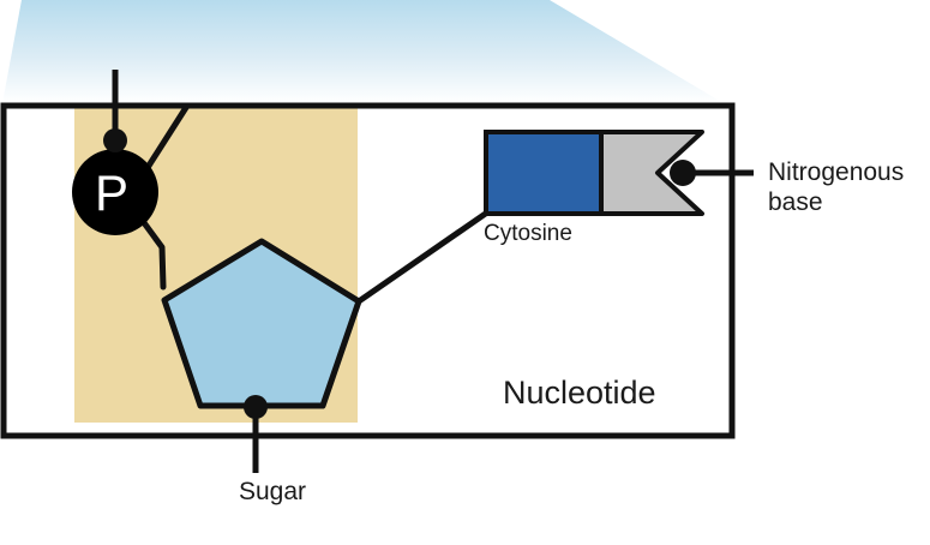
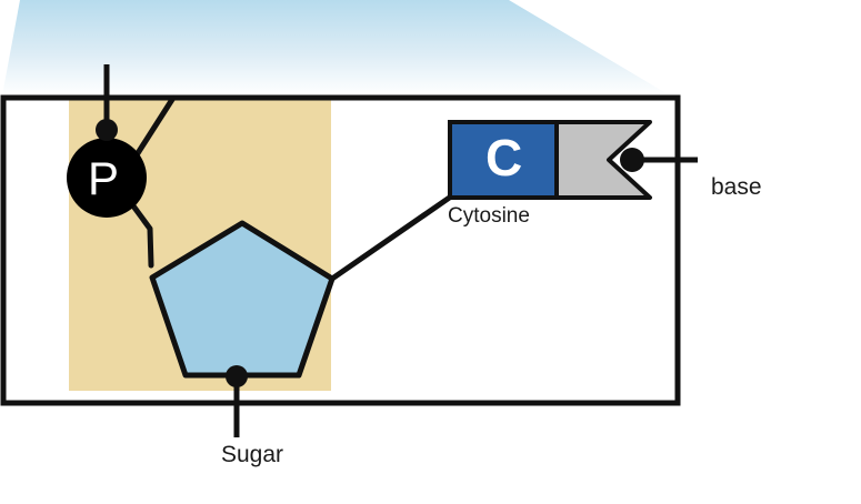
- Nitrogenous
  base
  Sugar
  Cytosine
- Nucleotide
  P
+ C
